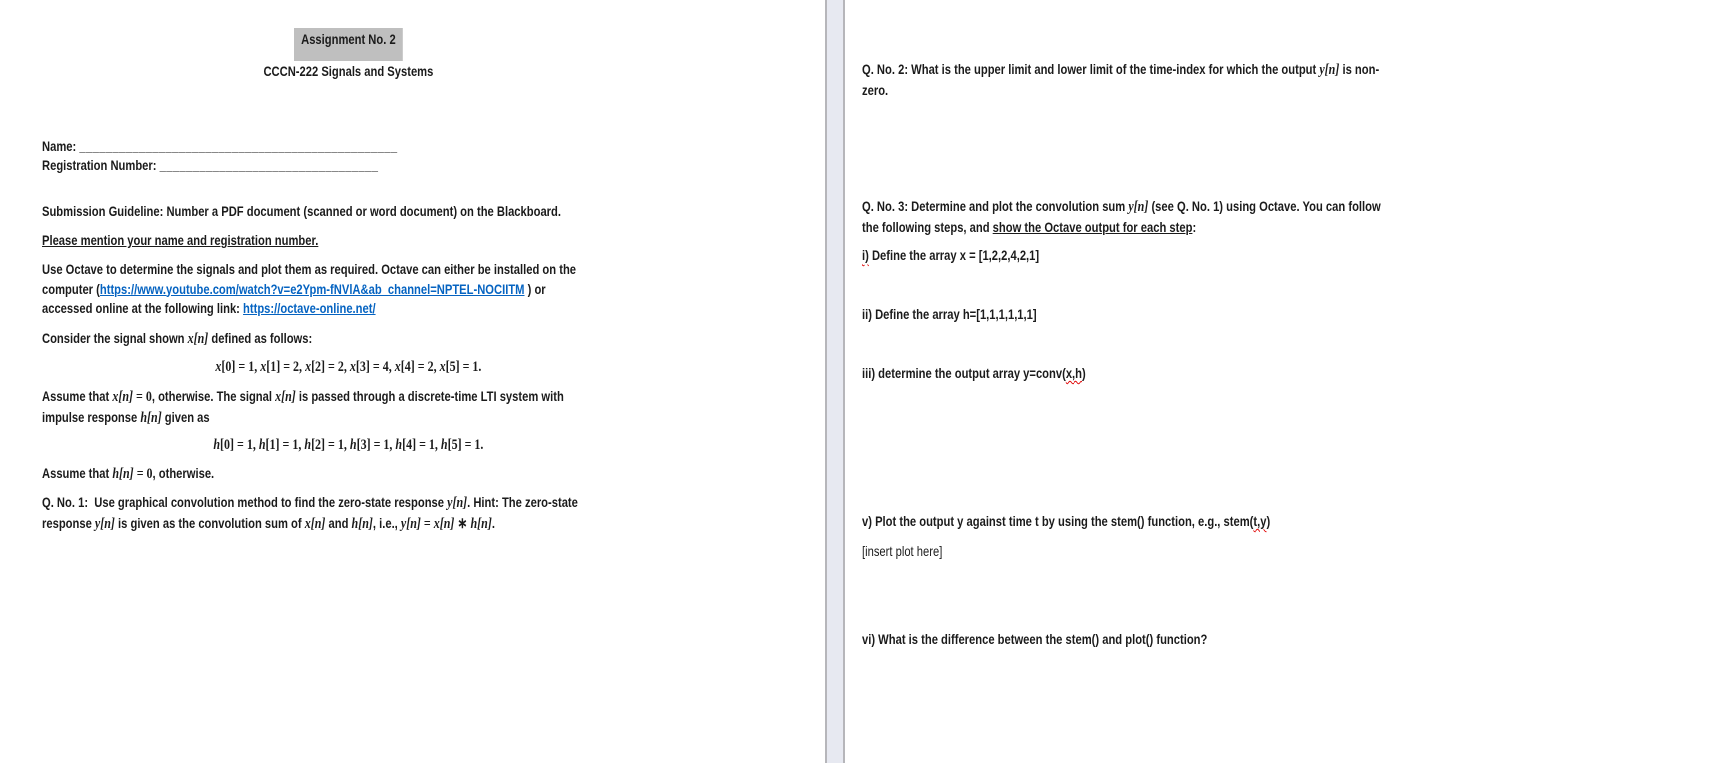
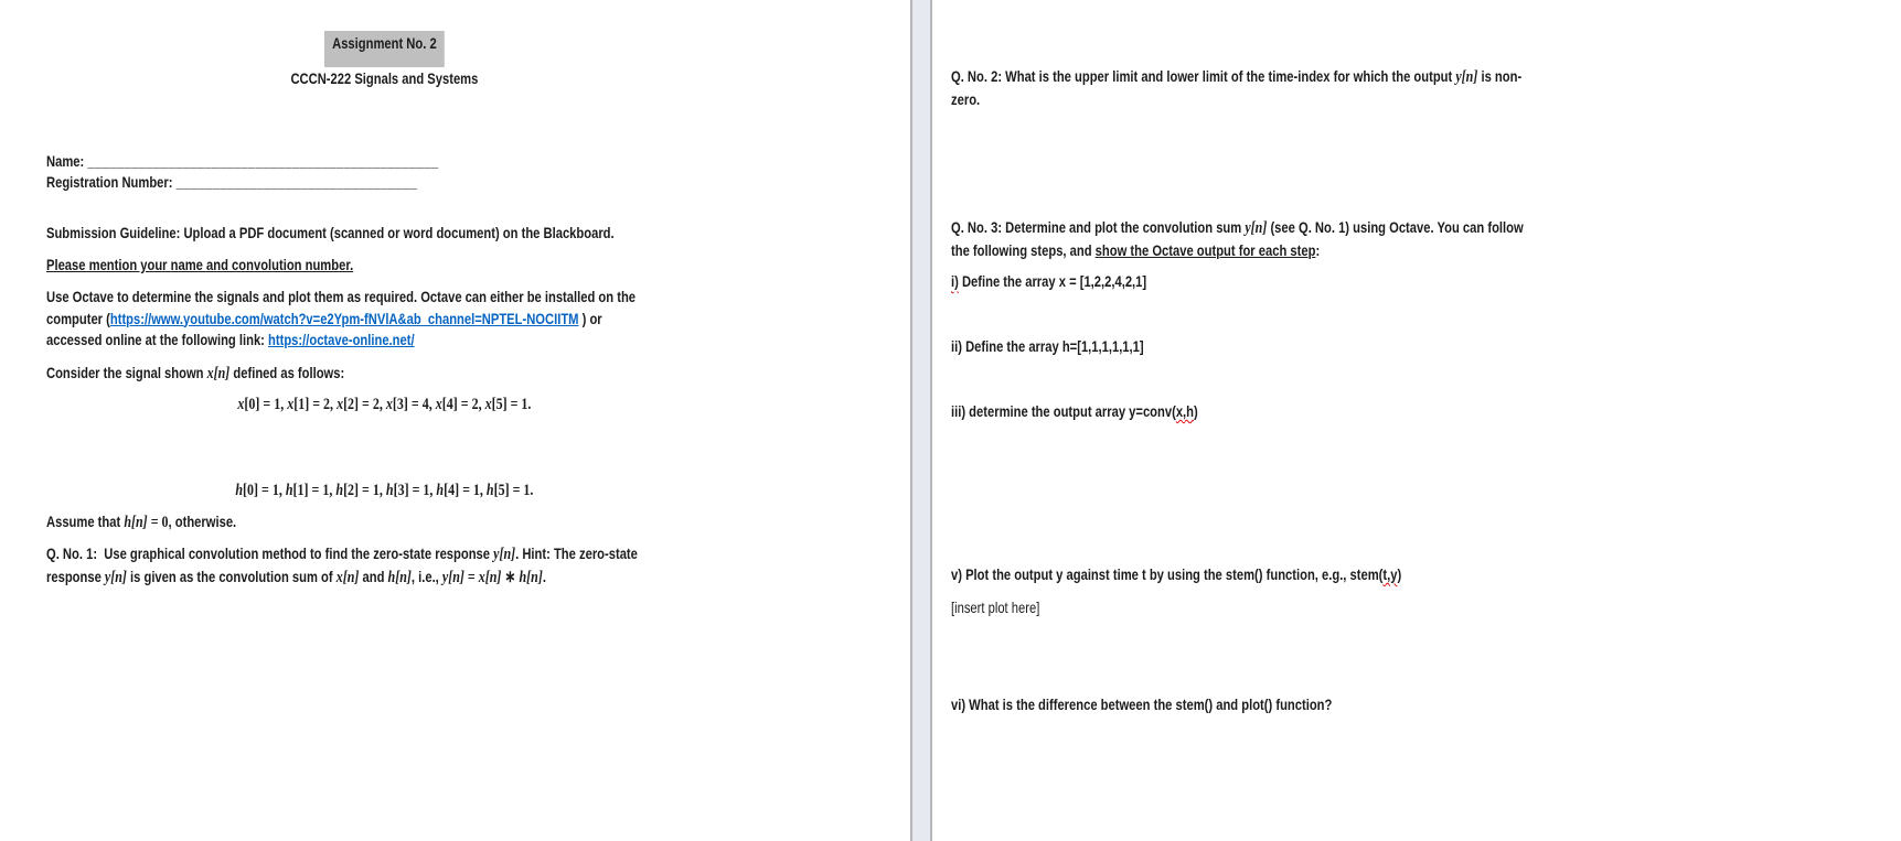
  Assignment No. 2
  CCCN-222 Signals and Systems
  Name: ________________________________________________
  Registration Number: _________________________________
- Submission Guideline: Number a PDF document (scanned or word document) on the Blackboard.
+ Submission Guideline: Upload a PDF document (scanned or word document) on the Blackboard.
- Please mention your name and registration number.
+ Please mention your name and convolution number.
  Use Octave to determine the signals and plot them as required. Octave can either be installed on the
  computer (https://www.youtube.com/watch?v=e2Ypm-fNVlA&ab_channel=NPTEL-NOCIITM ) or
  accessed online at the following link: https://octave-online.net/
  Consider the signal shown x[n] defined as follows:
  x[0] = 1, x[1] = 2, x[2] = 2, x[3] = 4, x[4] = 2, x[5] = 1.
- Assume that x[n] = 0, otherwise. The signal x[n] is passed through a discrete-time LTI system with
- impulse response h[n] given as
  h[0] = 1, h[1] = 1, h[2] = 1, h[3] = 1, h[4] = 1, h[5] = 1.
  Assume that h[n] = 0, otherwise.
  Q. No. 1: Use graphical convolution method to find the zero-state response y[n]. Hint: The zero-state
  response y[n] is given as the convolution sum of x[n] and h[n], i.e., y[n] = x[n] ∗ h[n].
  Q. No. 2: What is the upper limit and lower limit of the time-index for which the output y[n] is non-
  zero.
  Q. No. 3: Determine and plot the convolution sum y[n] (see Q. No. 1) using Octave. You can follow
  the following steps, and show the Octave output for each step:
  i) Define the array x = [1,2,2,4,2,1]
  ii) Define the array h=[1,1,1,1,1,1]
  iii) determine the output array y=conv(x,h)
  v) Plot the output y against time t by using the stem() function, e.g., stem(t,y)
  [insert plot here]
  vi) What is the difference between the stem() and plot() function?
